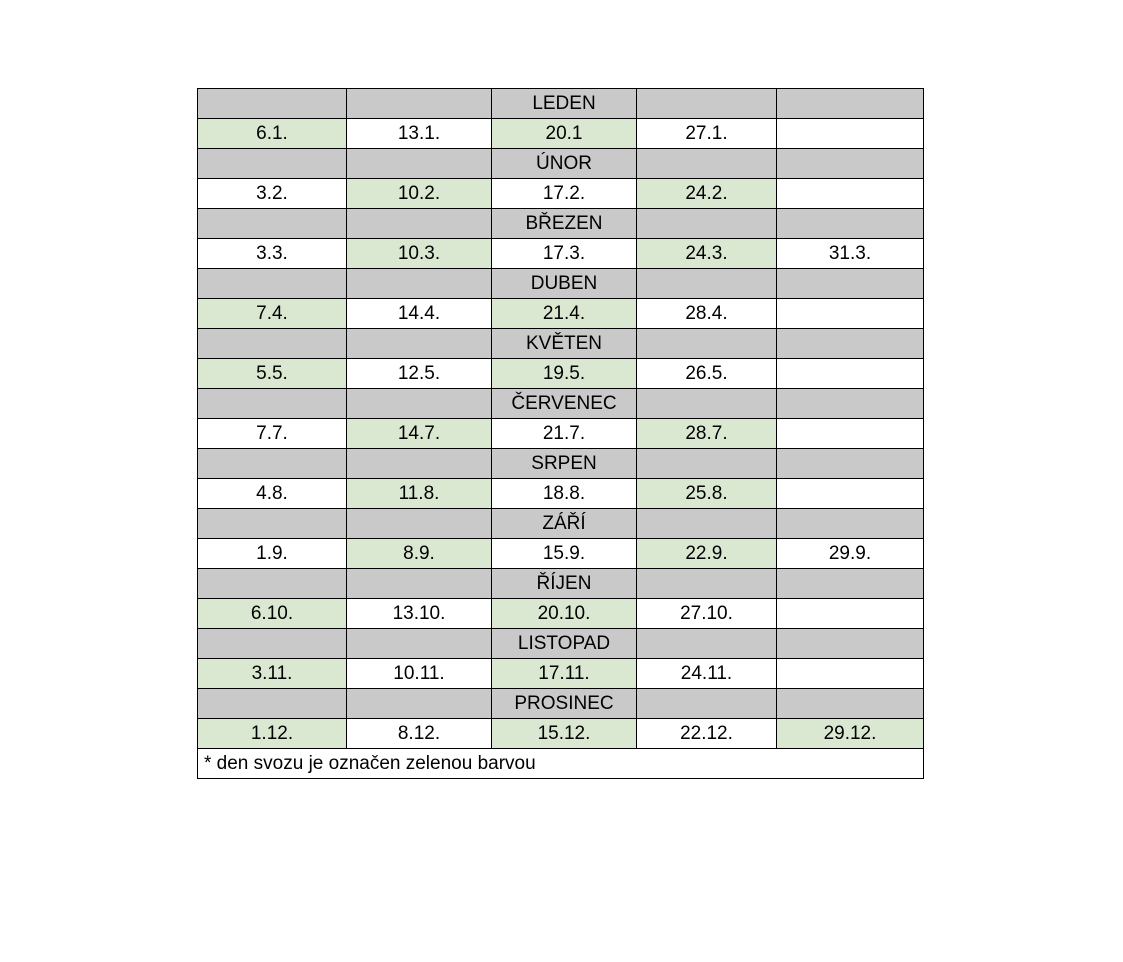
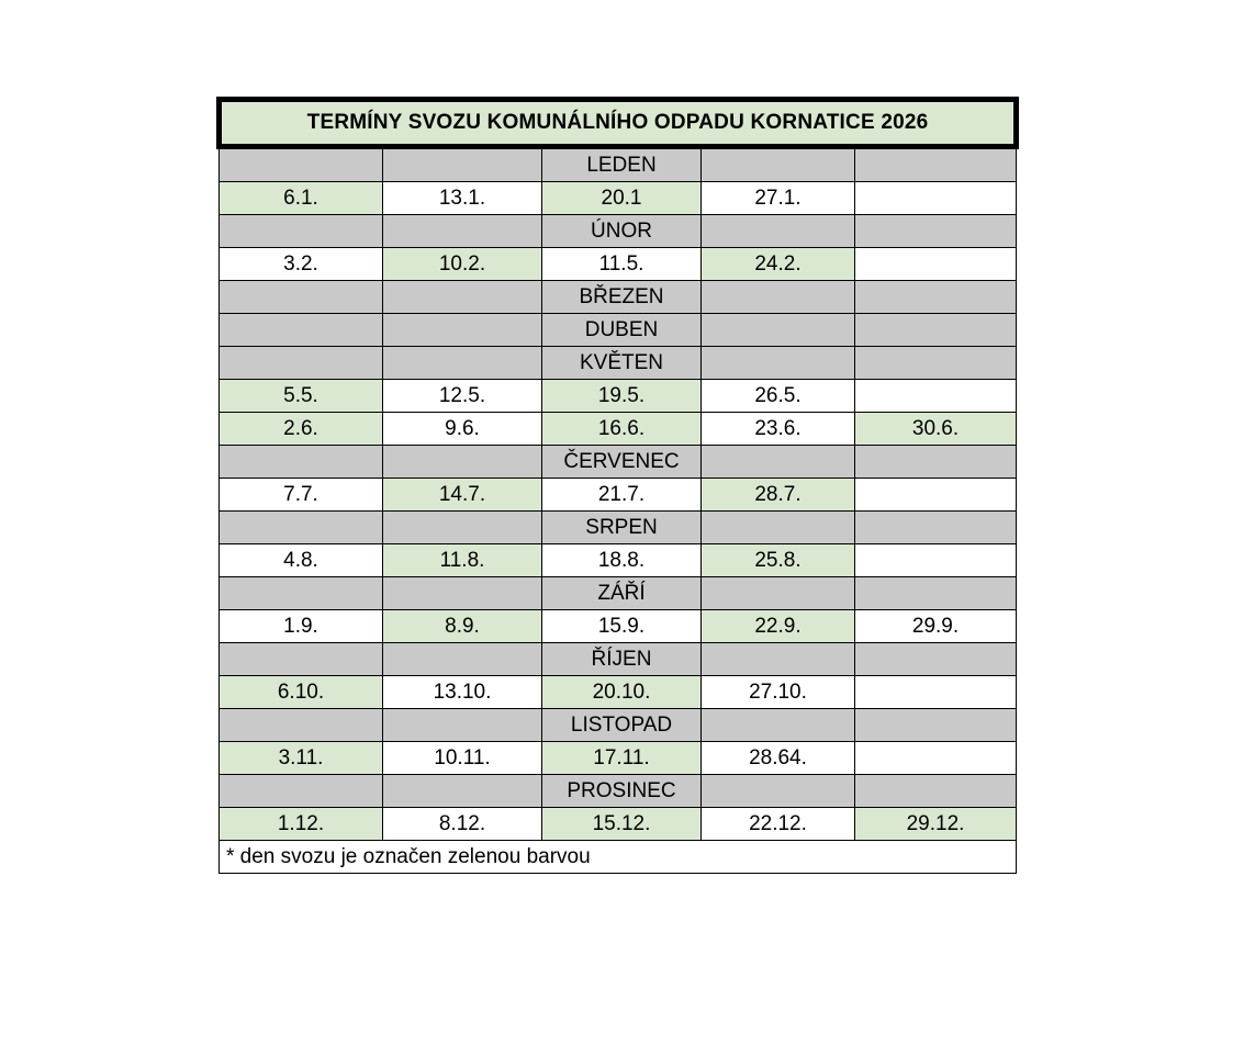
+ TERMÍNY SVOZU KOMUNÁLNÍHO ODPADU KORNATICE 2026
  		LEDEN
  6.1.	13.1.	20.1	27.1.
  		ÚNOR
- 3.2.	10.2.	17.2.	24.2.
+ 3.2.	10.2.	11.5.	24.2.
  		BŘEZEN
- 3.3.	10.3.	17.3.	24.3.	31.3.
  		DUBEN
- 7.4.	14.4.	21.4.	28.4.
  		KVĚTEN
  5.5.	12.5.	19.5.	26.5.
+ 2.6.	9.6.	16.6.	23.6.	30.6.
  		ČERVENEC
  7.7.	14.7.	21.7.	28.7.
  		SRPEN
  4.8.	11.8.	18.8.	25.8.
  		ZÁŘÍ
  1.9.	8.9.	15.9.	22.9.	29.9.
  		ŘÍJEN
  6.10.	13.10.	20.10.	27.10.
  		LISTOPAD
- 3.11.	10.11.	17.11.	24.11.
+ 3.11.	10.11.	17.11.	28.64.
  		PROSINEC
  1.12.	8.12.	15.12.	22.12.	29.12.
  * den svozu je označen zelenou barvou
